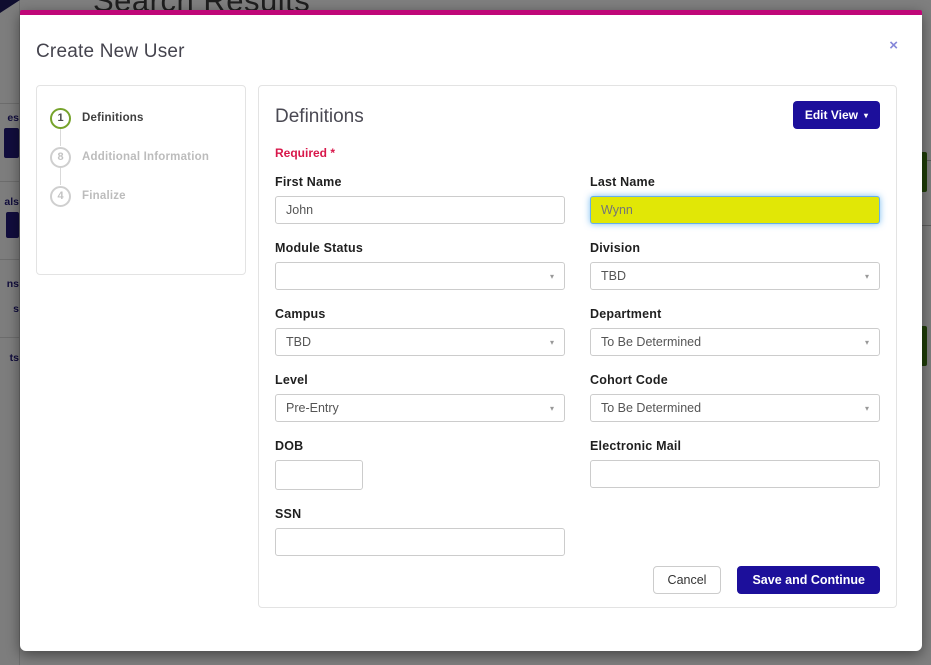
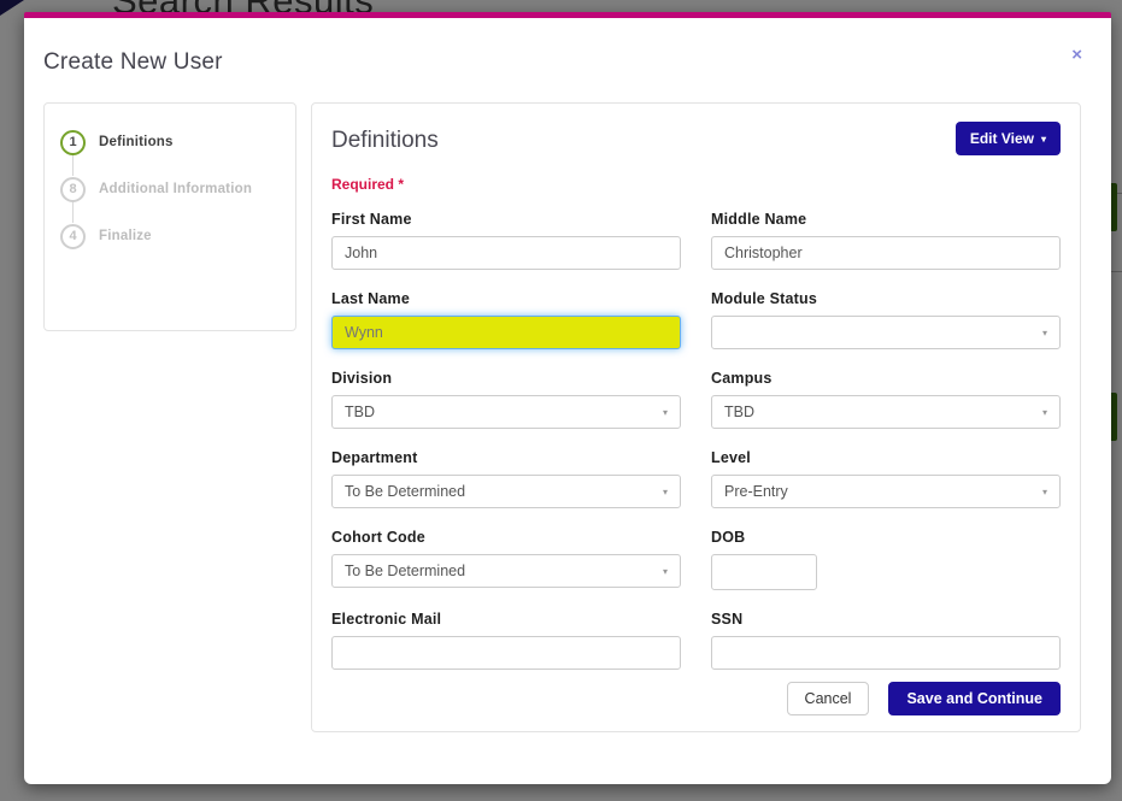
  Search Results
- es
- als
- ns
- s
- ts
  Create New User
  ×
  1
  Definitions
  8
  Additional Information
  4
  Finalize
  Definitions
  Edit View
  ▾
  Required *
  First Name
  John
+ Middle Name
+ Christopher
  Last Name
  Wynn
  Module Status
  ▾
  Division
  TBD
  ▾
  Campus
  TBD
  ▾
  Department
  To Be Determined
  ▾
  Level
  Pre-Entry
  ▾
  Cohort Code
  To Be Determined
  ▾
  DOB
  Electronic Mail
  SSN
  Cancel
  Save and Continue
